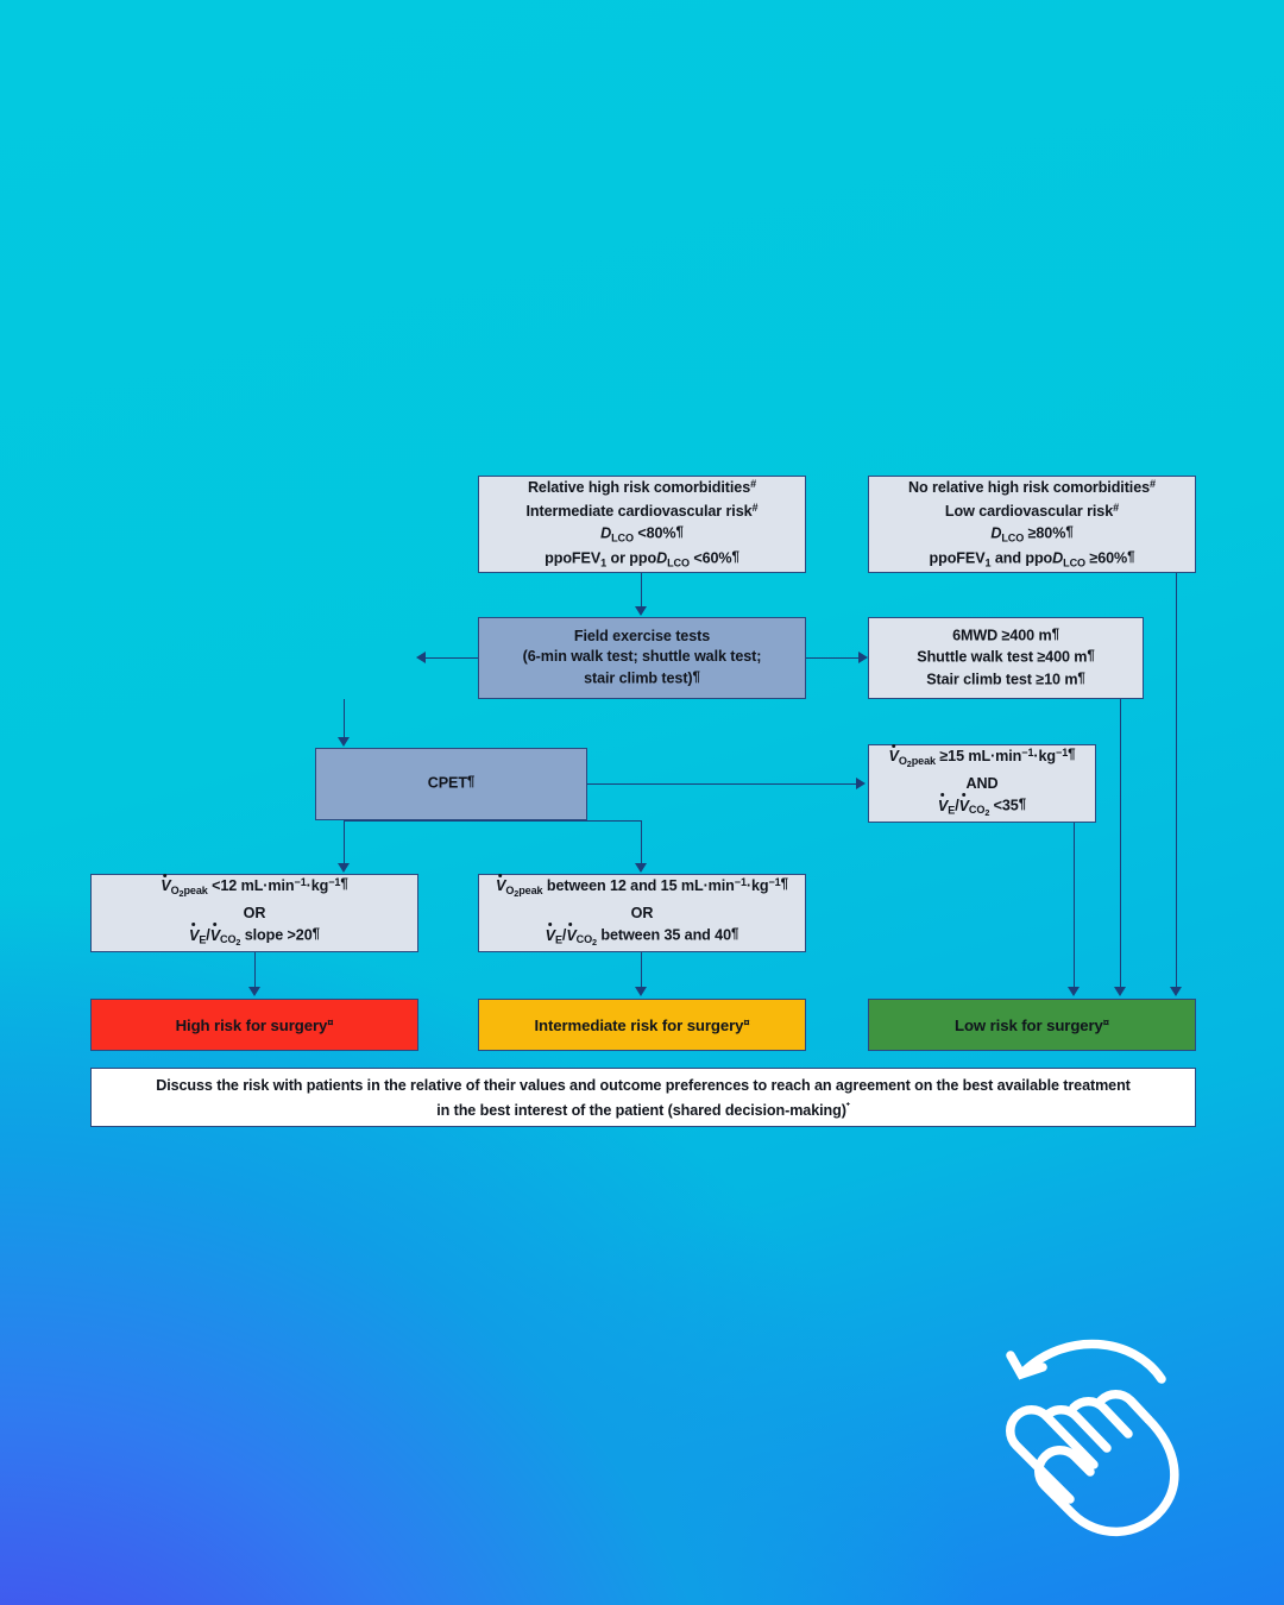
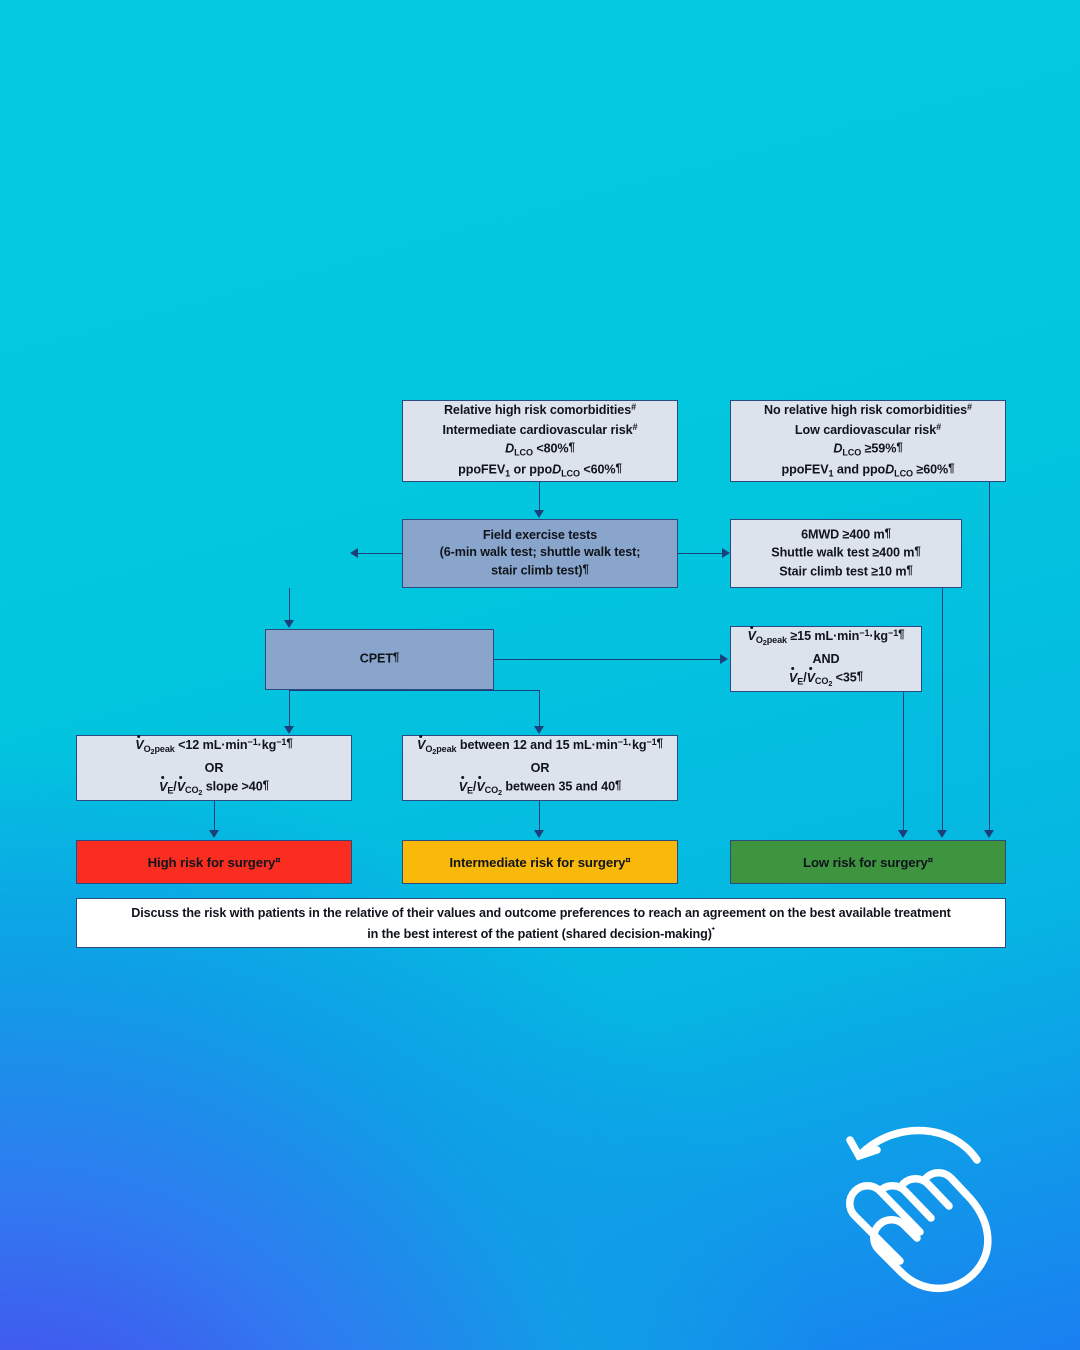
  Relative high risk comorbidities#
  Intermediate cardiovascular risk#
  DLCO <80%¶
  ppoFEV1 or ppoDLCO <60%¶
  No relative high risk comorbidities#
  Low cardiovascular risk#
- DLCO ≥80%¶
+ DLCO ≥59%¶
  ppoFEV1 and ppoDLCO ≥60%¶
  Field exercise tests
  (6-min walk test; shuttle walk test;
  stair climb test)¶
  6MWD ≥400 m¶
  Shuttle walk test ≥400 m¶
  Stair climb test ≥10 m¶
  CPET¶
  VO2peak ≥15 mL·min−1·kg−1¶
  AND
  VE/VCO2 <35¶
  VO2peak <12 mL·min−1·kg−1¶
  OR
- VE/VCO2 slope >20¶
+ VE/VCO2 slope >40¶
  VO2peak between 12 and 15 mL·min−1·kg−1¶
  OR
  VE/VCO2 between 35 and 40¶
  High risk for surgery¤
  Intermediate risk for surgery¤
  Low risk for surgery¤
  Discuss the risk with patients in the relative of their values and outcome preferences to reach an agreement on the best available treatment
  in the best interest of the patient (shared decision-making)⁺
